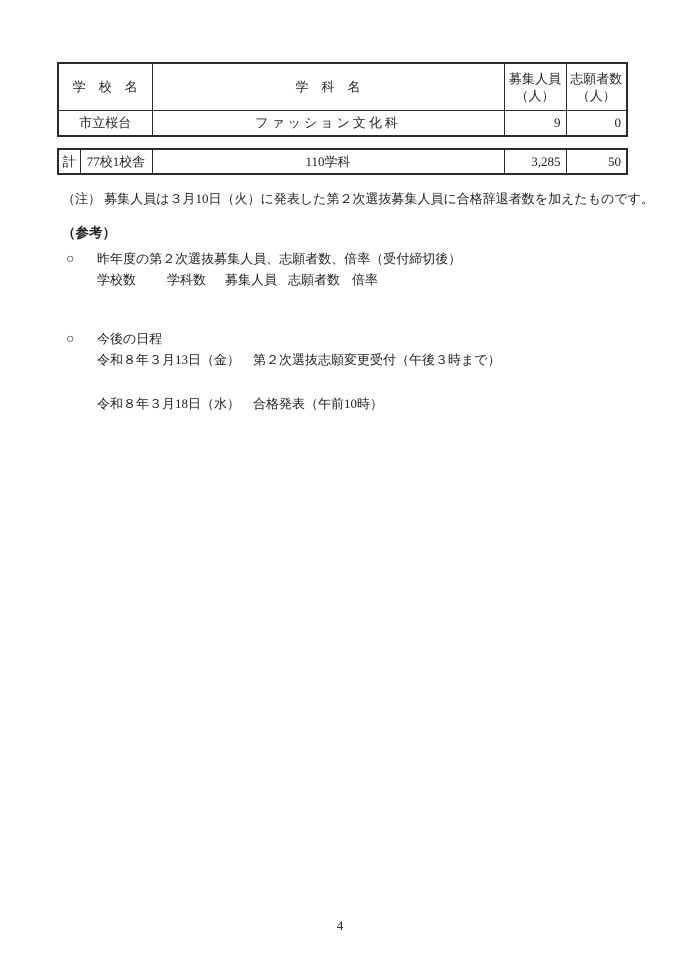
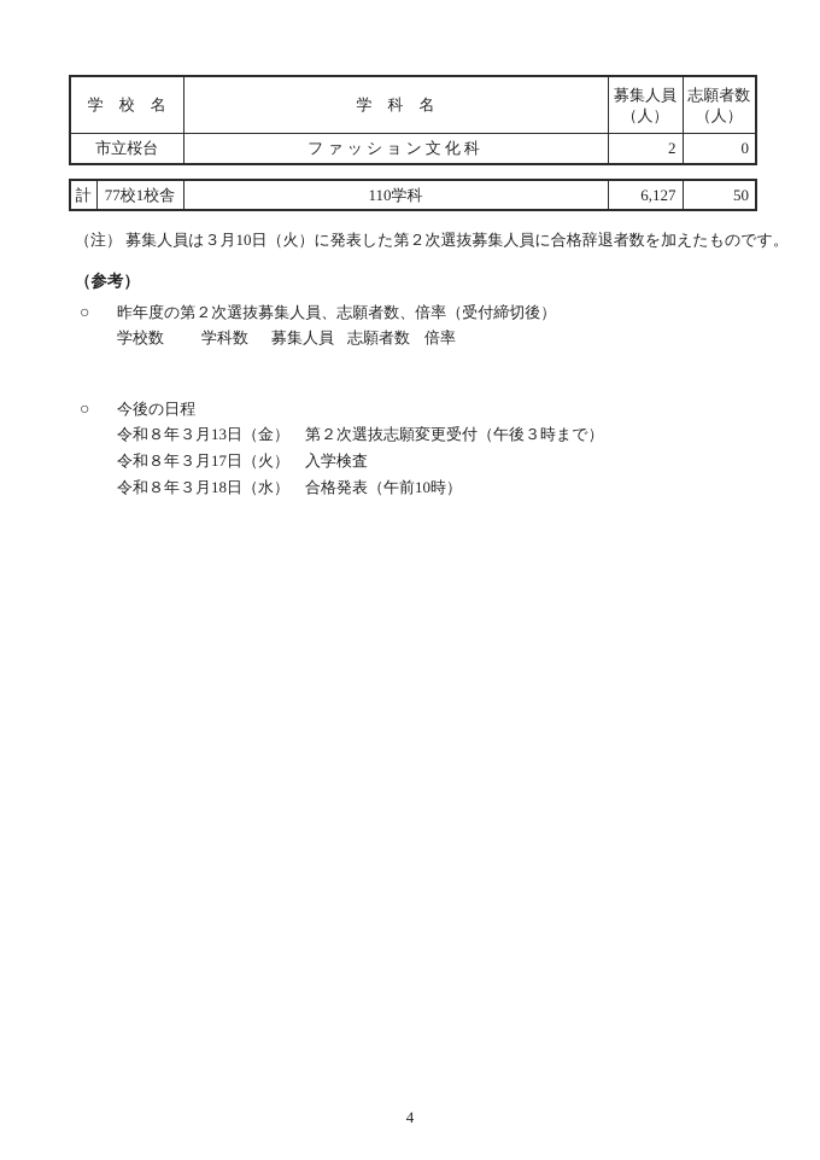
  学 校 名	学 科 名	募集人員 （人）	志願者数 （人）
- 市立桜台	ファッション文化科	9	0
+ 市立桜台	ファッション文化科	2	0
- 計	77校1校舎	110学科	3,285	50
+ 計	77校1校舎	110学科	6,127	50
  （注） 募集人員は３月10日（火）に発表した第２次選抜募集人員に合格辞退者数を加えたものです。
  （参考）
  ○ 昨年度の第２次選抜募集人員、志願者数、倍率（受付締切後）
  学校数 学科数 募集人員 志願者数 倍率
  ○ 今後の日程
  令和８年３月13日（金） 第２次選抜志願変更受付（午後３時まで）
+ 令和８年３月17日（火） 入学検査
  令和８年３月18日（水） 合格発表（午前10時）
  4
